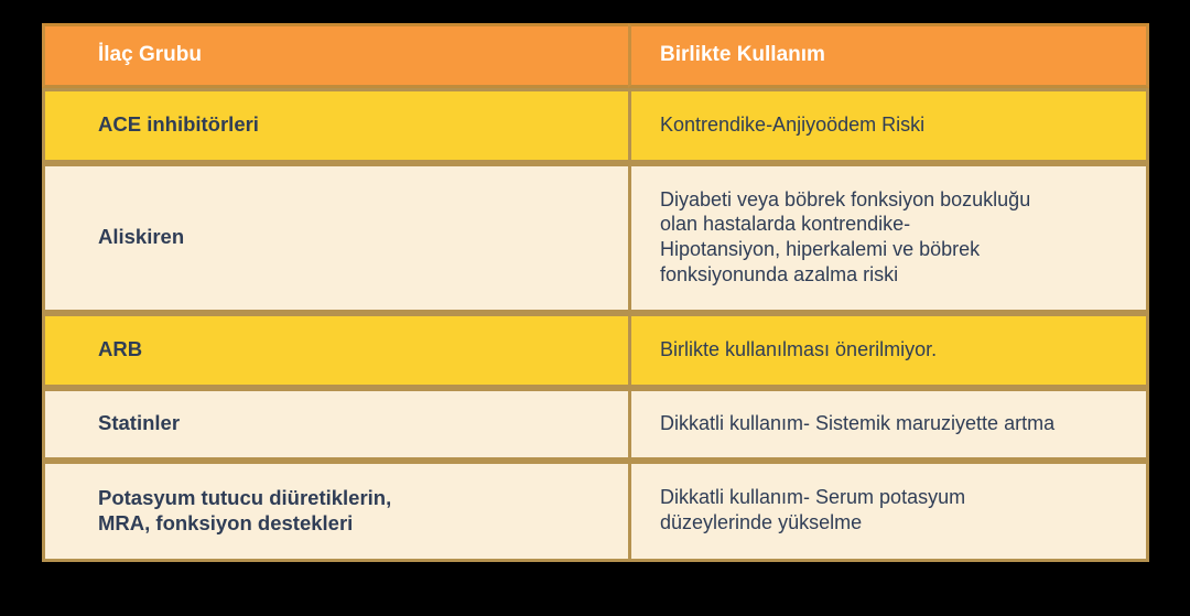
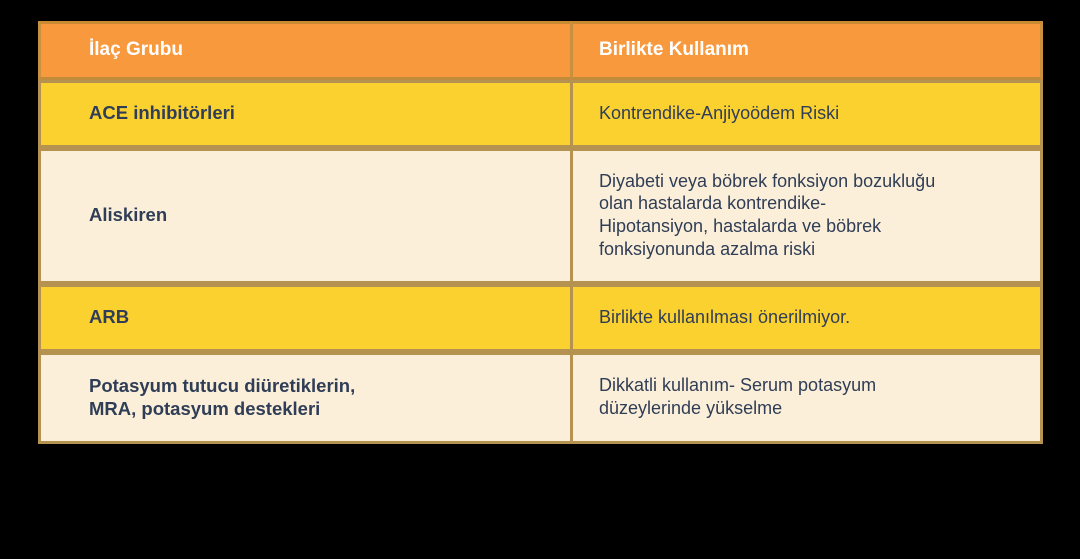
  İlaç Grubu	Birlikte Kullanım
  ACE inhibitörleri	Kontrendike-Anjiyoödem Riski
- Aliskiren	Diyabeti veya böbrek fonksiyon bozukluğu olan hastalarda kontrendike- Hipotansiyon, hiperkalemi ve böbrek fonksiyonunda azalma riski
+ Aliskiren	Diyabeti veya böbrek fonksiyon bozukluğu olan hastalarda kontrendike- Hipotansiyon, hastalarda ve böbrek fonksiyonunda azalma riski
  ARB	Birlikte kullanılması önerilmiyor.
- Statinler	Dikkatli kullanım- Sistemik maruziyette artma
- Potasyum tutucu diüretiklerin, MRA, fonksiyon destekleri	Dikkatli kullanım- Serum potasyum düzeylerinde yükselme
+ Potasyum tutucu diüretiklerin, MRA, potasyum destekleri	Dikkatli kullanım- Serum potasyum düzeylerinde yükselme
